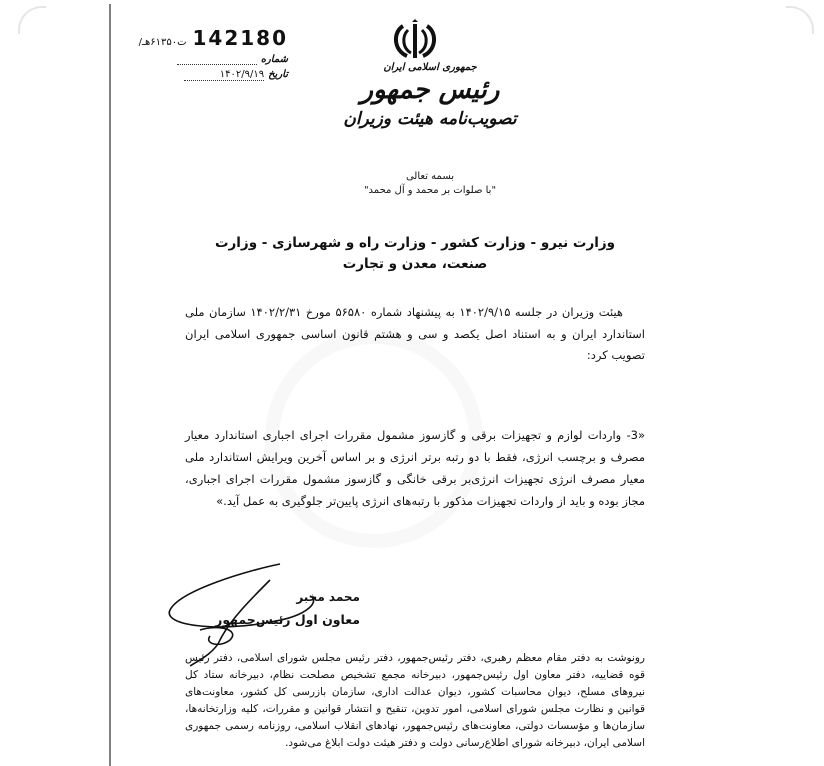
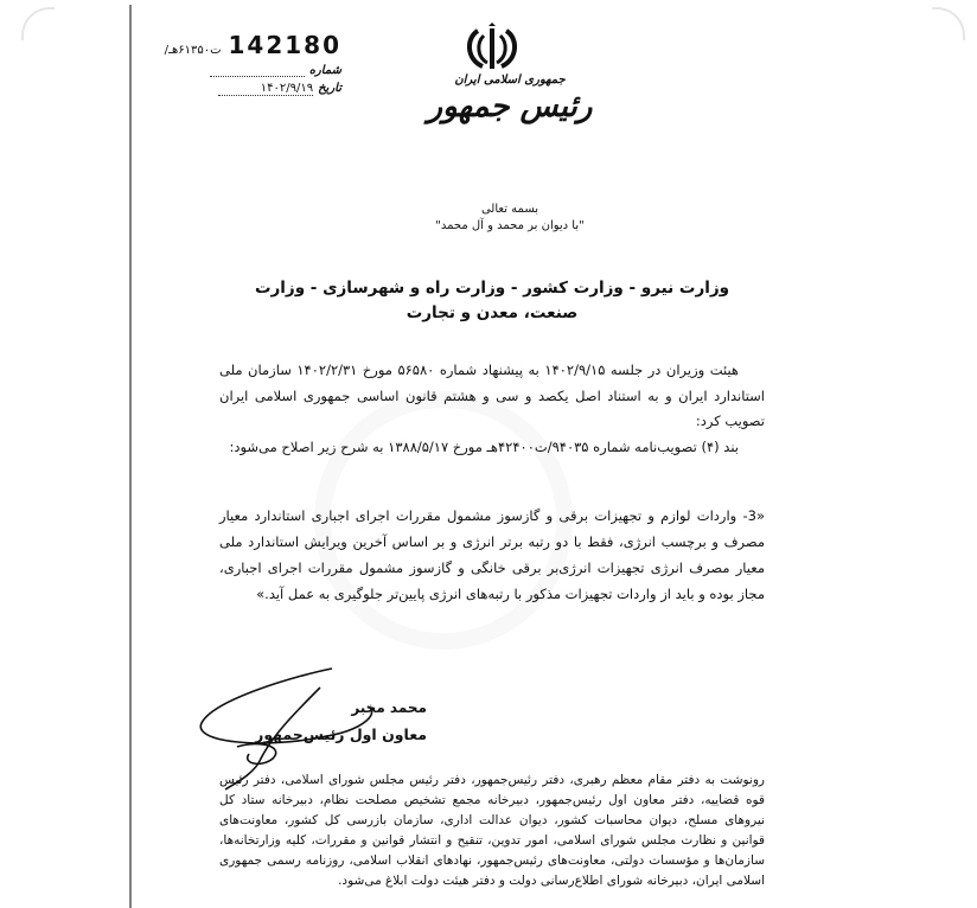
  /ت۶۱۳۵۰هـ
  142180
  شماره
  تاریخ
  ١۴٠٢/٩/١٩
  جمهوری اسلامی ایران
  رئیس جمهور
- تصویب‌نامه هیئت وزیران
  بسمه تعالی
- "با صلوات بر محمد و آل محمد"
+ "با دیوان بر محمد و آل محمد"
  وزارت نیرو - وزارت کشور - وزارت راه و شهرسازی - وزارت صنعت، معدن و تجارت
  هیئت وزیران در جلسه ۱۴۰۲/۹/۱۵ به پیشنهاد شماره ۵۶۵۸۰ مورخ ۱۴۰۲/۲/۳۱ سازمان ملی استاندارد ایران و به استناد اصل یکصد و سی و هشتم قانون اساسی جمهوری اسلامی ایران تصویب کرد:
+ بند (۴) تصویب‌نامه شماره ۹۴۰۳۵/ت۴۲۴۰۰هـ مورخ ۱۳۸۸/۵/۱۷ به شرح زیر اصلاح می‌شود:
  «3- واردات لوازم و تجهیزات برقی و گازسوز مشمول مقررات اجرای اجباری استاندارد معیار مصرف و برچسب انرژی، فقط با دو رتبه برتر انرژی و بر اساس آخرین ویرایش استاندارد ملی معیار مصرف انرژی تجهیزات انرژی‌بر برقی خانگی و گازسوز مشمول مقررات اجرای اجباری، مجاز بوده و باید از واردات تجهیزات مذکور با رتبه‌های انرژی پایین‌تر جلوگیری به عمل آید.»
  محمد مخبر
  معاون اول رئیس‌جمهور
  رونوشت به دفتر مقام معظم رهبری، دفتر رئیس‌جمهور، دفتر رئیس مجلس شورای اسلامی، دفتر رئیس قوه قضاییه، دفتر معاون اول رئیس‌جمهور، دبیرخانه مجمع تشخیص مصلحت نظام، دبیرخانه ستاد کل نیروهای مسلح، دیوان محاسبات کشور، دیوان عدالت اداری، سازمان بازرسی کل کشور، معاونت‌های قوانین و نظارت مجلس شورای اسلامی، امور تدوین، تنقیح و انتشار قوانین و مقررات، کلیه وزارتخانه‌ها، سازمان‌ها و مؤسسات دولتی، معاونت‌های رئیس‌جمهور، نهادهای انقلاب اسلامی، روزنامه رسمی جمهوری اسلامی ایران، دبیرخانه شورای اطلاع‌رسانی دولت و دفتر هیئت دولت ابلاغ می‌شود.
